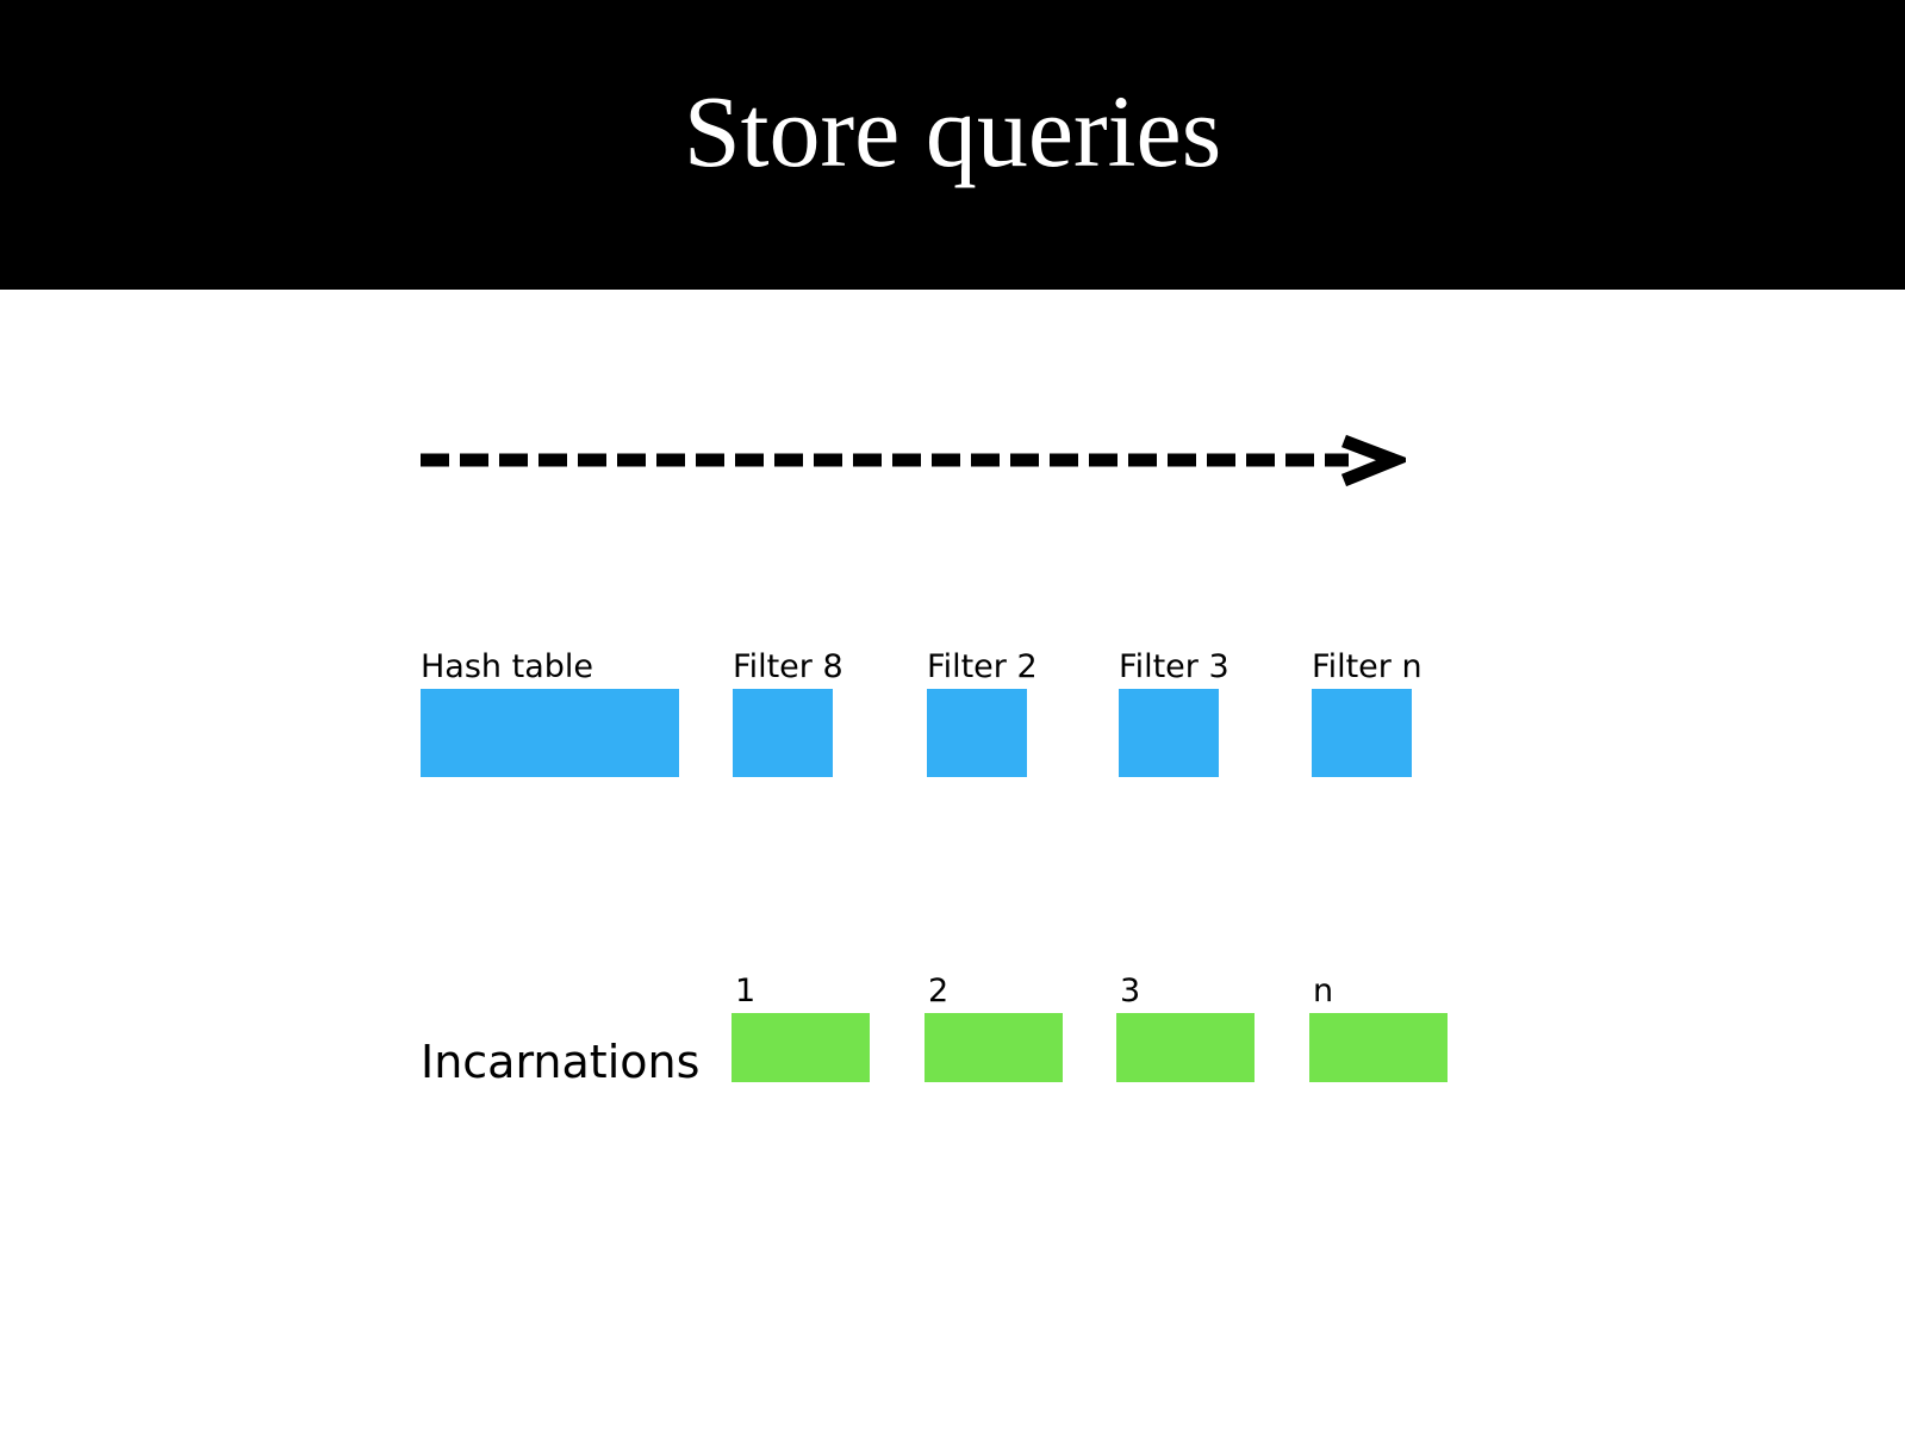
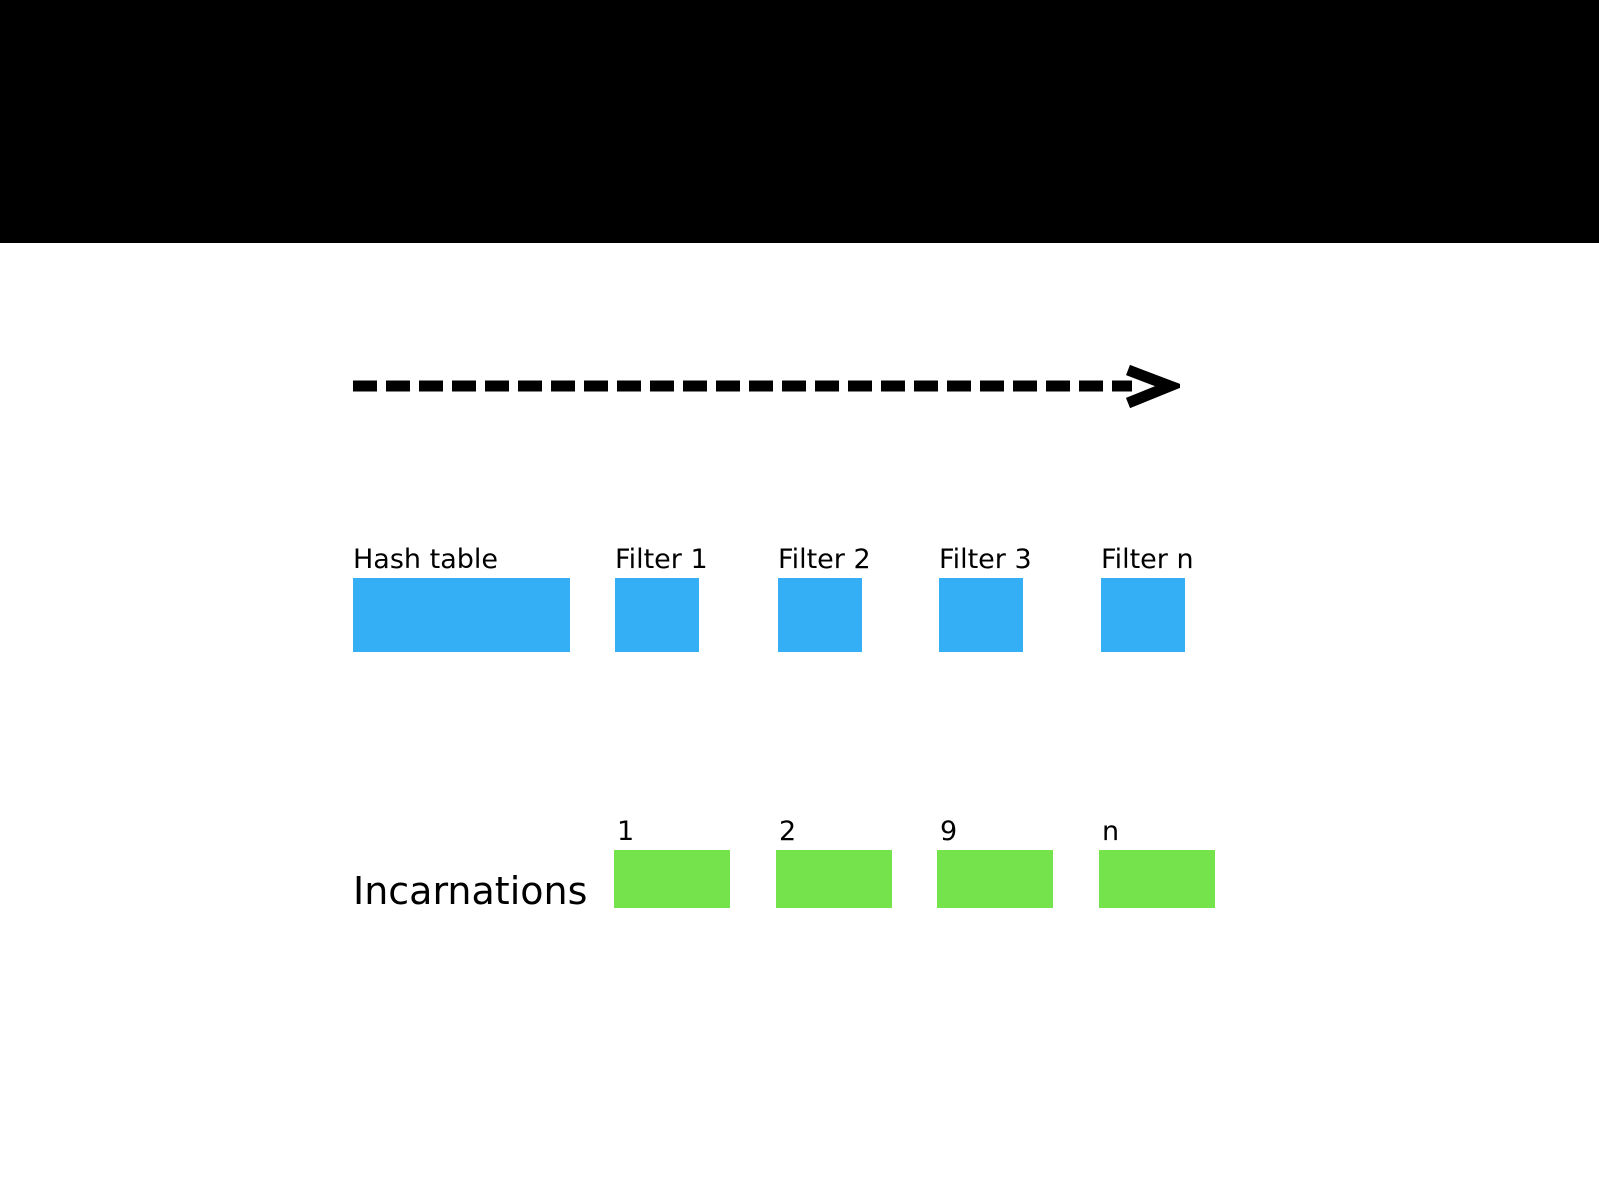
- Store queries
  Hash table
- Filter 8
+ Filter 1
  Filter 2
  Filter 3
  Filter n
  Incarnations
  1
  2
- 3
+ 9
  n
